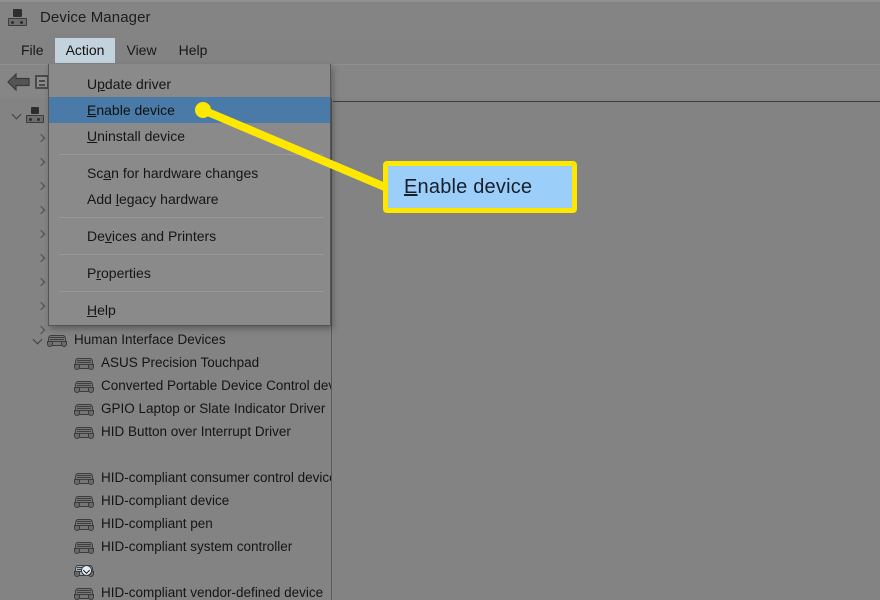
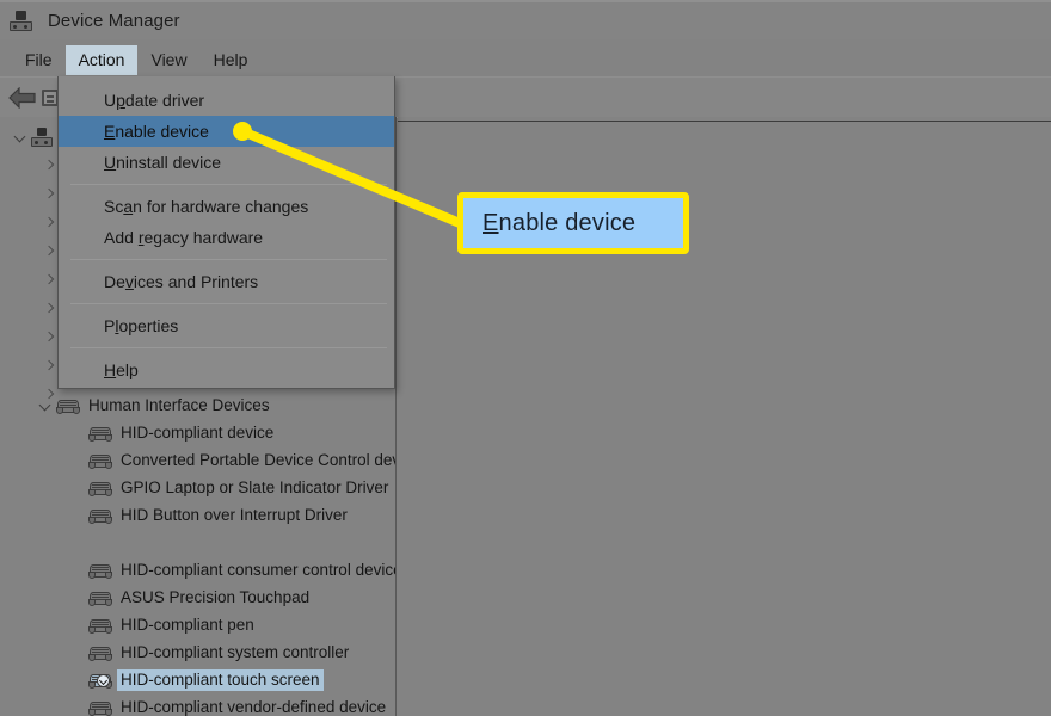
  Device Manager
  File
  Action
  View
  Help
  Human Interface Devices
- ASUS Precision Touchpad
+ HID-compliant device
  Converted Portable Device Control de
  GPIO Laptop or Slate Indicator Driver
  HID Button over Interrupt Driver
  HID-compliant consumer control devic
- HID-compliant device
+ ASUS Precision Touchpad
  HID-compliant pen
  HID-compliant system controller
+ HID-compliant touch screen
  HID-compliant vendor-defined device
  Update driver
  Enable device
  Uninstall device
  Scan for hardware changes
- Add legacy hardware
+ Add regacy hardware
  Devices and Printers
- Properties
+ Ploperties
  Help
  Enable device
